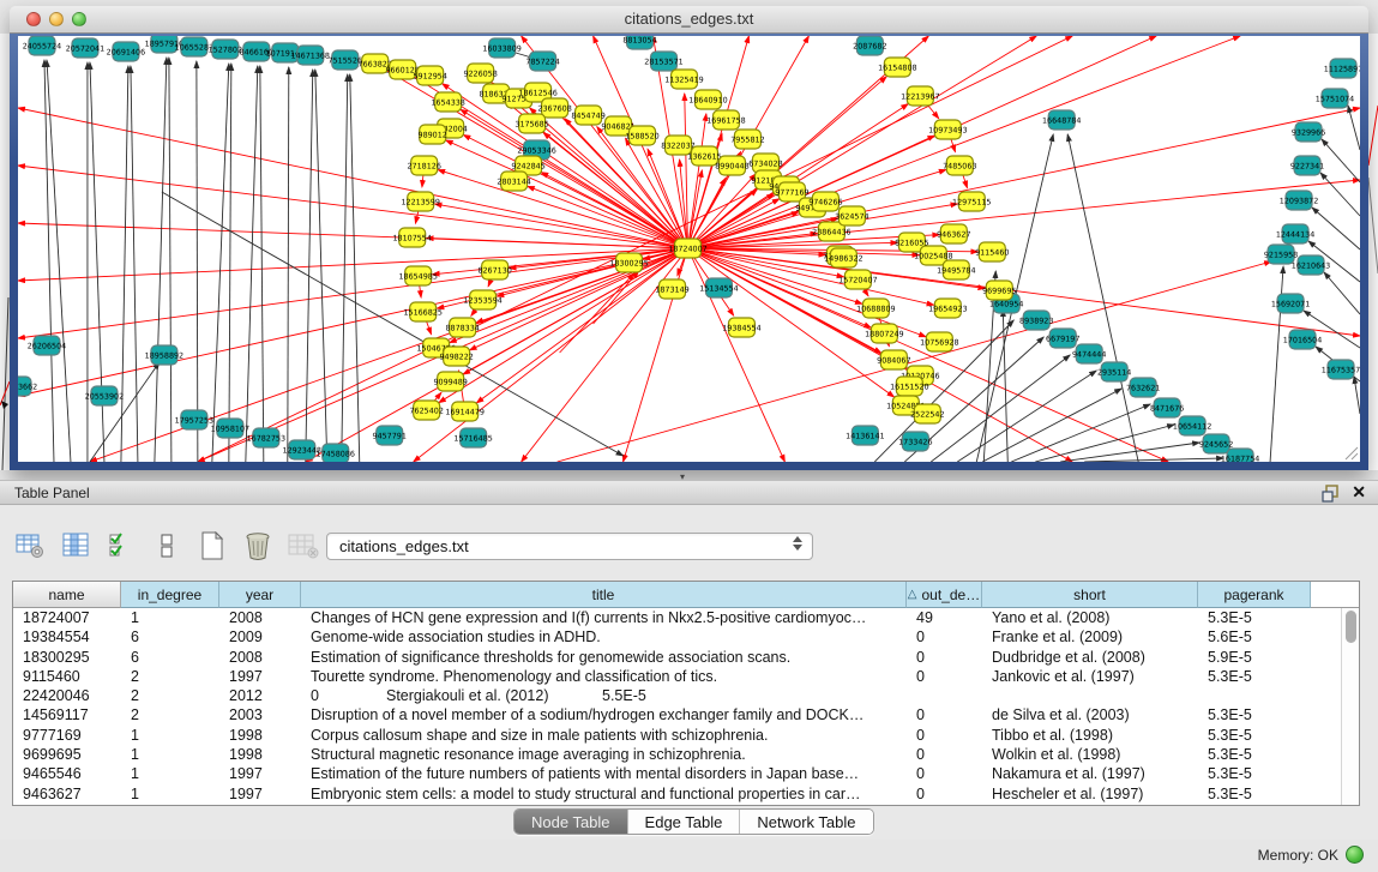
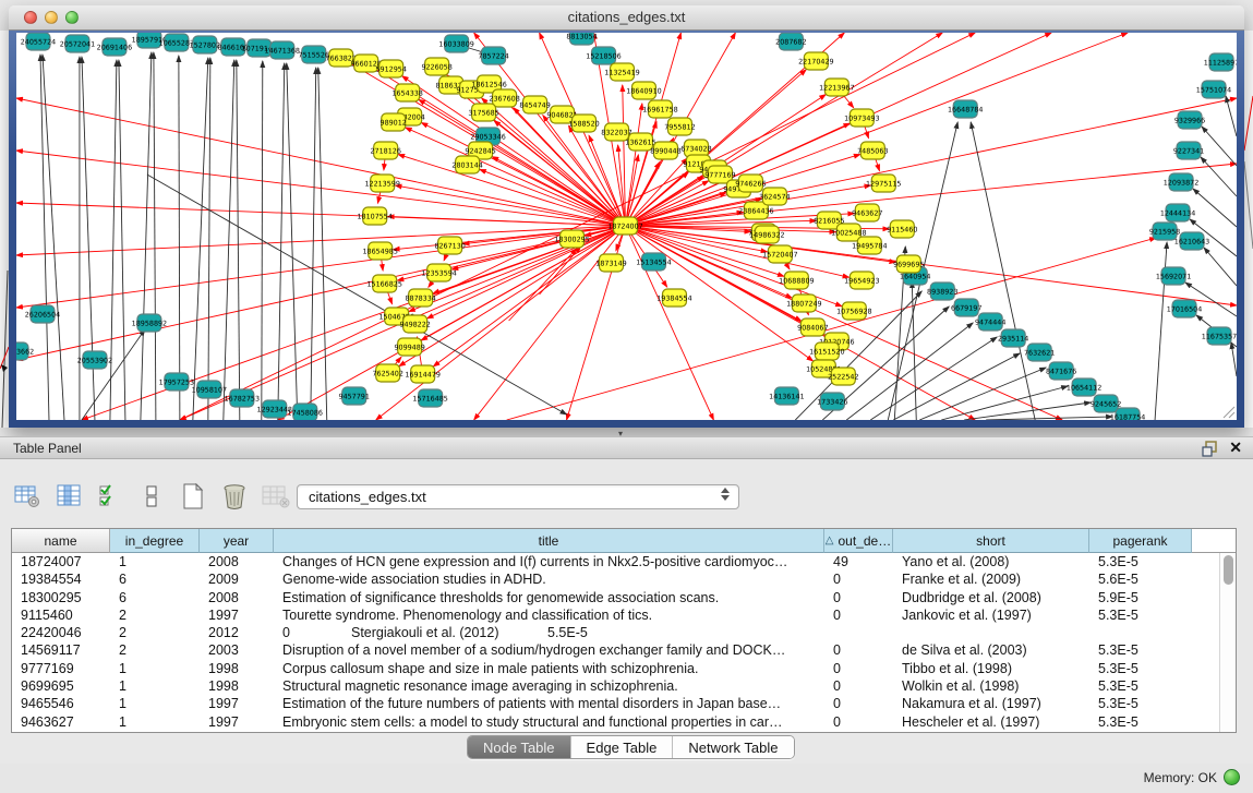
  citations_edges.txt
  24055724
  20572041
  20691406
  1895791
  10655287
  1527802
  8466160
  107191
  14671368
  7515526
  16033809
  7857224
- 28153571
+ 15218506
  2087682
  16648784
  29053346
  1112589
  15751074
  9329966
  9227341
  12093872
  12444134
  9215958
  16210643
  15692071
  17016504
  11675357
  1640954
  8938923
  6679197
  9474444
  2935114
  7632621
  8471676
  10654112
  9245652
  16187754
  26206504
  18958892
  20553902
  17957253
  10958107
  16782753
  12923448
  17458086
  9457791
  15716485
  14136141
  1733426
  15134554
  766382
  966012
  5912954
  1654338
  989012
  2718126
  12213599
  18107554
  18654985
  15166825
  150467
  9498222
  9099489
  7625402
  16914479
  8267130
  12353594
  8878334
  9226058
  81863
  91275
  18612546
  2367608
  8454749
  904682
  3175685
  9242845
  2803144
  1588520
  11325419
  18640910
  16961758
  7955812
  8322037
  1362615
  8990448
  6734028
  9777169
  18724007
  9746266
  23864436
  3624574
- 16154808
+ 22170429
  12213967
  10973493
  7485063
  12975115
  9463627
  8216055
  14986322
  15720407
  10025488
  9115460
  19495784
  9699695
  10688809
  19654923
  18807249
  10756928
  9084067
  10120746
  16151520
  105248
  2522542
  18300295
  19384554
  1873149
  ▾
  Table Panel
  ✕
  citations_edges.txt
  name
  in_degree
  year
  title
  △
  out_de…
  short
  pagerank
  18724007
  1
  2008
  Changes of HCN gene expression and I(f) currents in Nkx2.5-positive cardiomyoc…
  49
  Yano et al. (2008)
  5.3E-5
  19384554
  6
  2009
  Genome-wide association studies in ADHD.
  0
  Franke et al. (2009)
  5.6E-5
  18300295
  6
  2008
  Estimation of significance thresholds for genomewide association scans.
  0
  Dudbridge et al. (2008)
  5.9E-5
  9115460
  2
  1997
  Tourette syndrome. Phenomenology and classification of tics.
  0
  Jankovic et al. (1997)
  5.3E-5
  22420046
  2
  2012
  0
  Stergiakouli et al. (2012)
  5.5E-5
  14569117
  2
  2003
  Disruption of a novel member of a sodium/hydrogen exchanger family and DOCK…
  0
  de Silva et al. (2003)
  5.3E-5
  9777169
  1
  1998
  Corpus callosum shape and size in male patients with schizophrenia.
  0
  Tibbo et al. (1998)
  5.3E-5
  9699695
  1
  1998
  Structural magnetic resonance image averaging in schizophrenia.
  0
  Wolkin et al. (1998)
  5.3E-5
  9465546
  1
  1997
  Estimation of the future numbers of patients with mental disorders in Japan base…
  0
  Nakamura et al. (1997)
  5.3E-5
  9463627
  1
  1997
  Embryonic stem cells: a model to study structural and functional properties in car…
  0
  Hescheler et al. (1997)
  5.3E-5
  Node Table
  Edge Table
  Network Table
  Memory: OK
